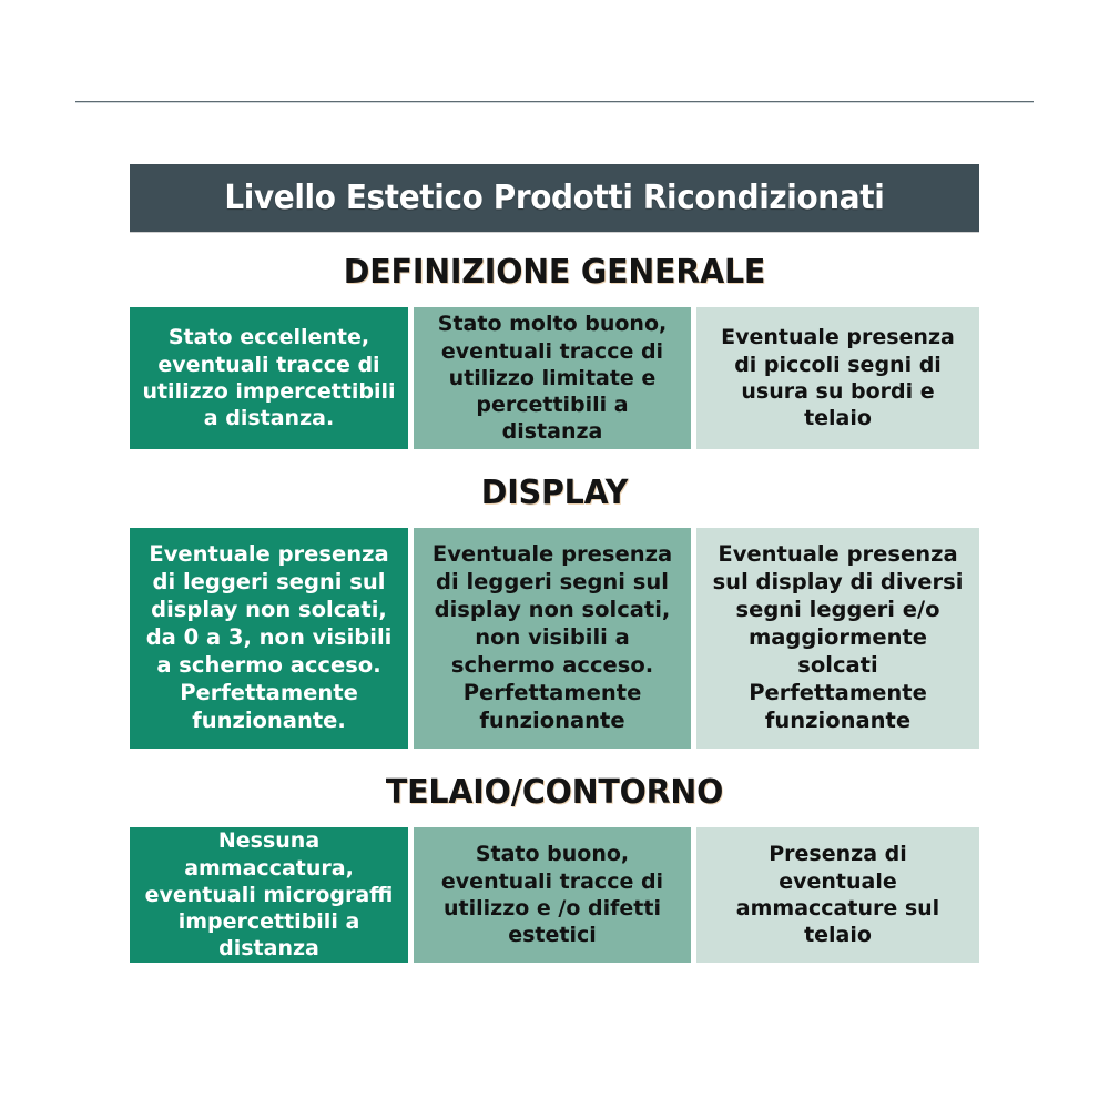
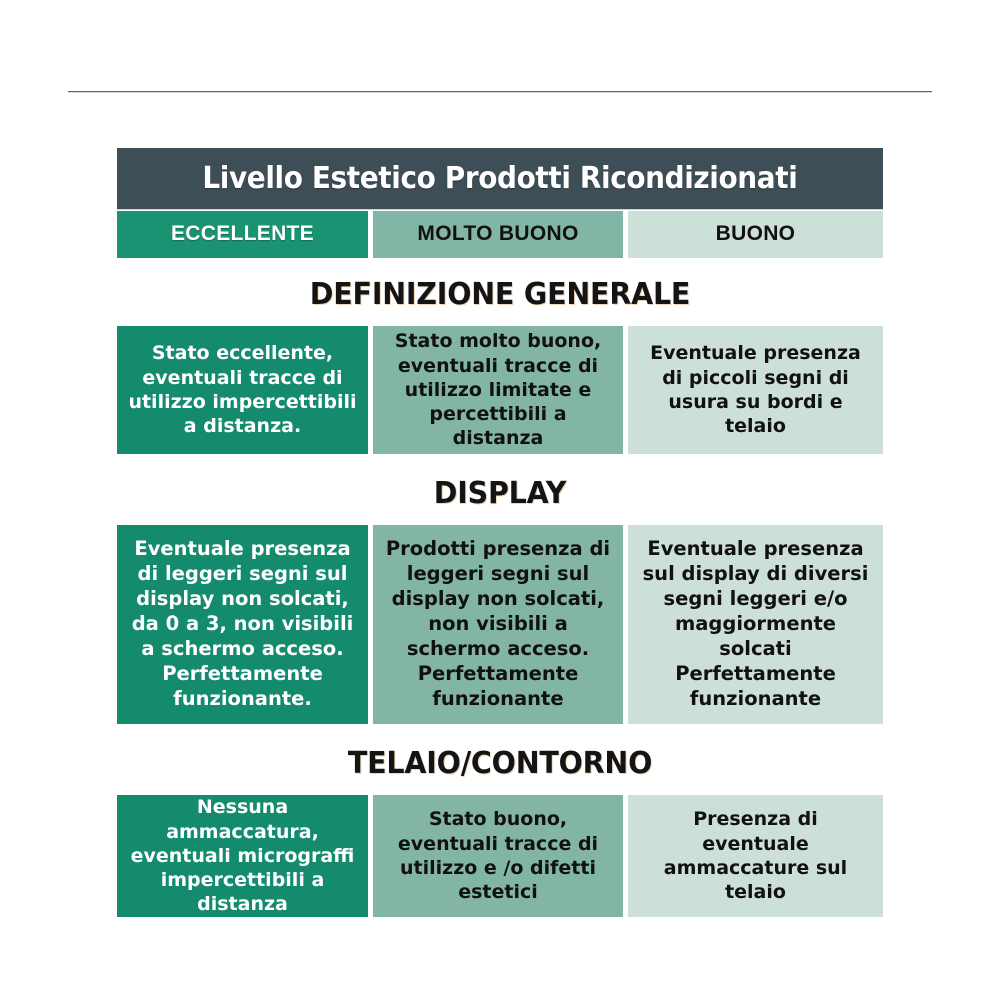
  Livello Estetico Prodotti Ricondizionati
+ ECCELLENTE
+ MOLTO BUONO
+ BUONO
  DEFINIZIONE GENERALE
  Stato eccellente, eventuali tracce di utilizzo impercettibili a distanza.
  Stato molto buono, eventuali tracce di utilizzo limitate e percettibili a distanza
  Eventuale presenza di piccoli segni di usura su bordi e telaio
  DISPLAY
  Eventuale presenza di leggeri segni sul display non solcati, da 0 a 3, non visibili a schermo acceso. Perfettamente funzionante.
- Eventuale presenza di leggeri segni sul display non solcati, non visibili a schermo acceso. Perfettamente funzionante
+ Prodotti presenza di leggeri segni sul display non solcati, non visibili a schermo acceso. Perfettamente funzionante
  Eventuale presenza sul display di diversi segni leggeri e/o maggiormente solcati Perfettamente funzionante
  TELAIO/CONTORNO
  Nessuna ammaccatura, eventuali micrograffi impercettibili a distanza
  Stato buono, eventuali tracce di utilizzo e /o difetti estetici
  Presenza di eventuale ammaccature sul telaio
